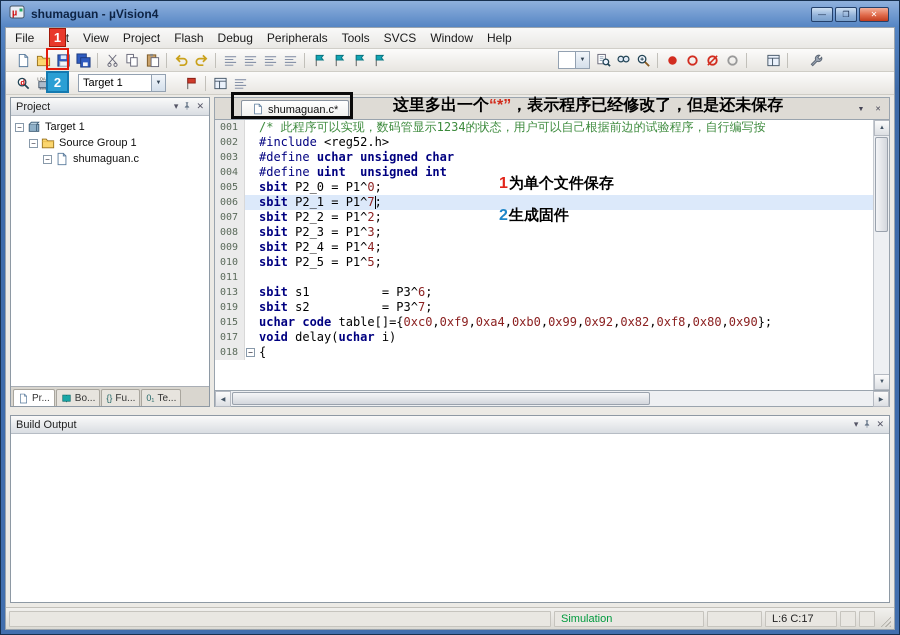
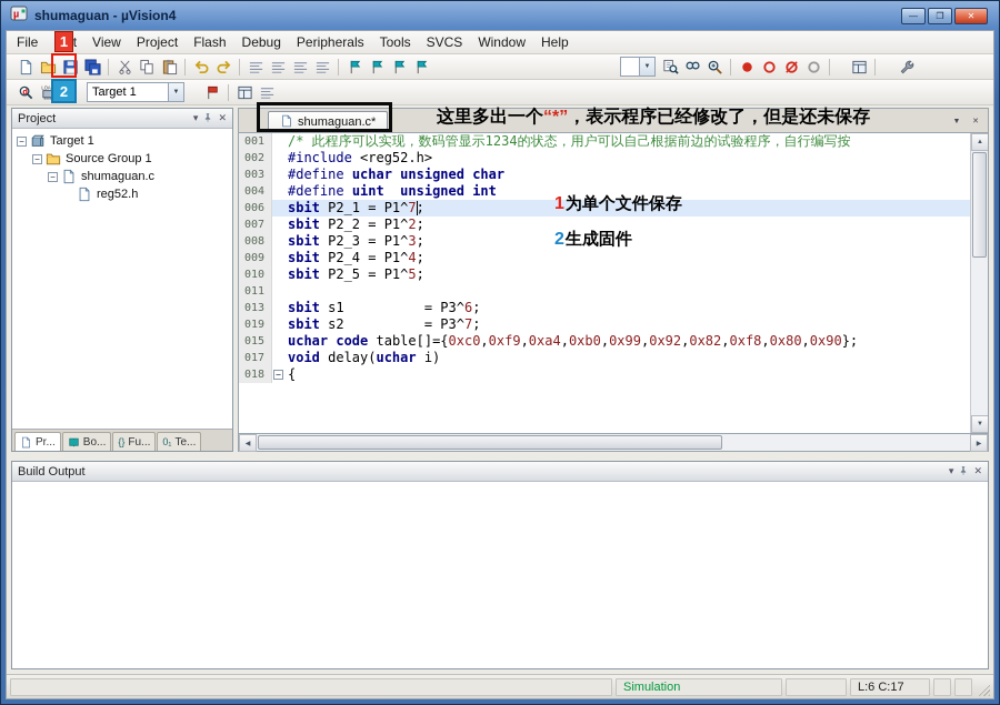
  µ
  shumaguan - µVision4
  —
  ❐
  ✕
  File
  View
  Project
  Flash
  Debug
  Peripherals
  Tools
  SVCS
  Window
  Help
  Target 1
  Project
  ▾
  ✕
  −
  Target 1
  −
  Source Group 1
  −
  shumaguan.c
+ reg52.h
  Pr...
  Bo...
  {}
  Fu...
  0₁
  Te...
  shumaguan.c*
  001
  /* 此程序可以实现，数码管显示1234的状态，用户可以自己根据前边的试验程序，自行编写按
  002
  #include <reg52.h>
  003
  #define uchar unsigned char
  004
  #define uint unsigned int
- 005
- sbit P2_0 = P1^0;
  006
  sbit P2_1 = P1^7;
  007
  sbit P2_2 = P1^2;
  008
  sbit P2_3 = P1^3;
  009
  sbit P2_4 = P1^4;
  010
  sbit P2_5 = P1^5;
  011
  013
  sbit s1 = P3^6;
  019
  sbit s2 = P3^7;
  015
  uchar code table[]={0xc0,0xf9,0xa4,0xb0,0x99,0x92,0x82,0xf8,0x80,0x90};
  017
  void delay(uchar i)
  018
  −
  {
  Build Output
  ▾
  ✕
  Simulation
  L:6 C:17
  1
  2
  这里多出一个“*”，表示程序已经修改了，但是还未保存
  1为单个文件保存
  2生成固件
